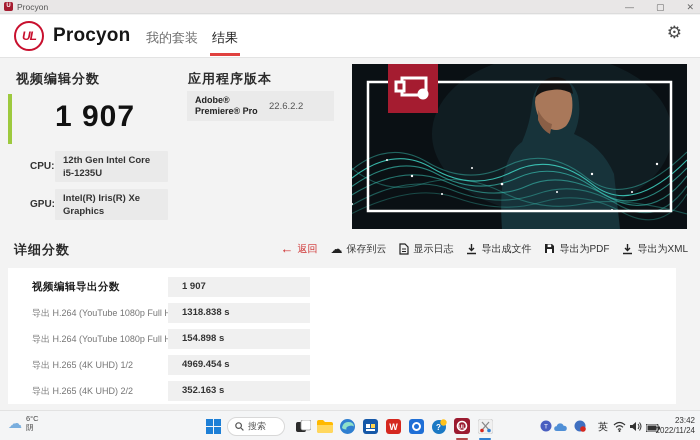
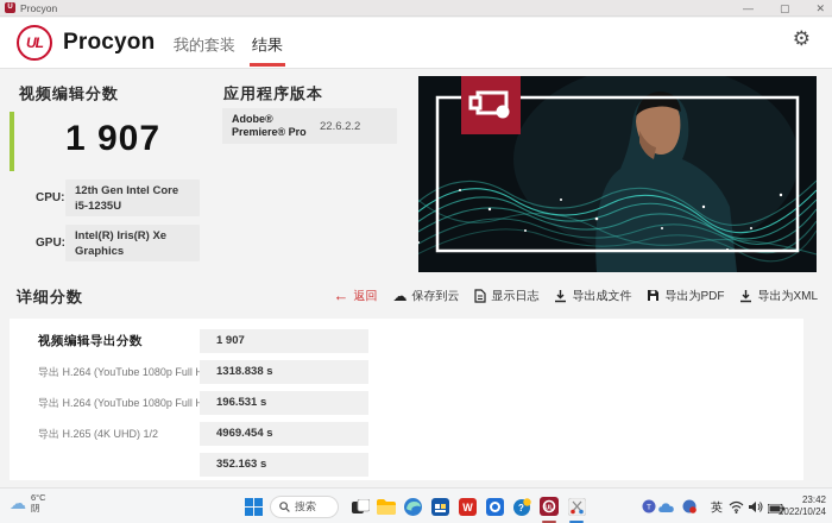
  Procyon
  —
  ▢
  ✕
  UL
  Procyon
  我的套装
  结果
  ⚙
  视频编辑分数
  1 907
  CPU:
  12th Gen Intel Core i5-1235U
  GPU:
  Intel(R) Iris(R) Xe Graphics
  应用程序版本
  Adobe® Premiere® Pro
  22.6.2.2
  详细分数
  ←
  返回
  ☁
  保存到云
  显示日志
  导出成文件
  导出为PDF
  导出为XML
  视频编辑导出分数
  1 907
  导出 H.264 (YouTube 1080p Full
  1318.838 s
  导出 H.264 (YouTube 1080p Full
- 154.898 s
+ 196.531 s
  导出 H.265 (4K UHD) 1/2
  4969.454 s
- 导出 H.265 (4K UHD) 2/2
  352.163 s
  ☁
  6°C
  阴
  搜索
  W
  ?
  英
  23:42
- 2022/11/24
+ 2022/10/24
